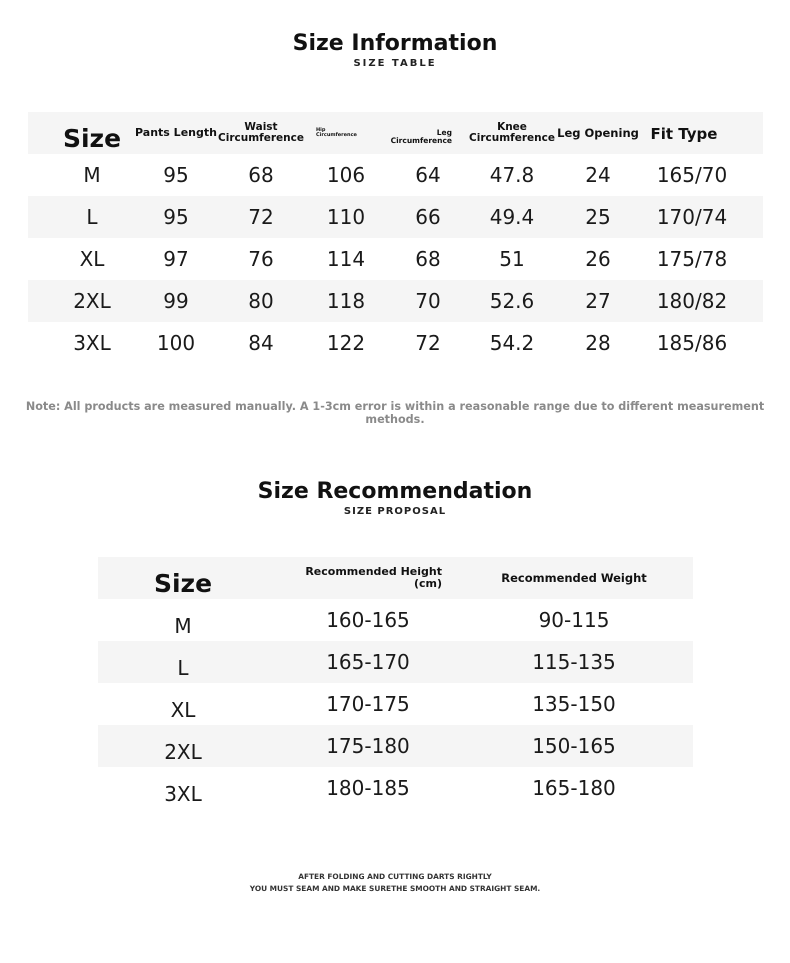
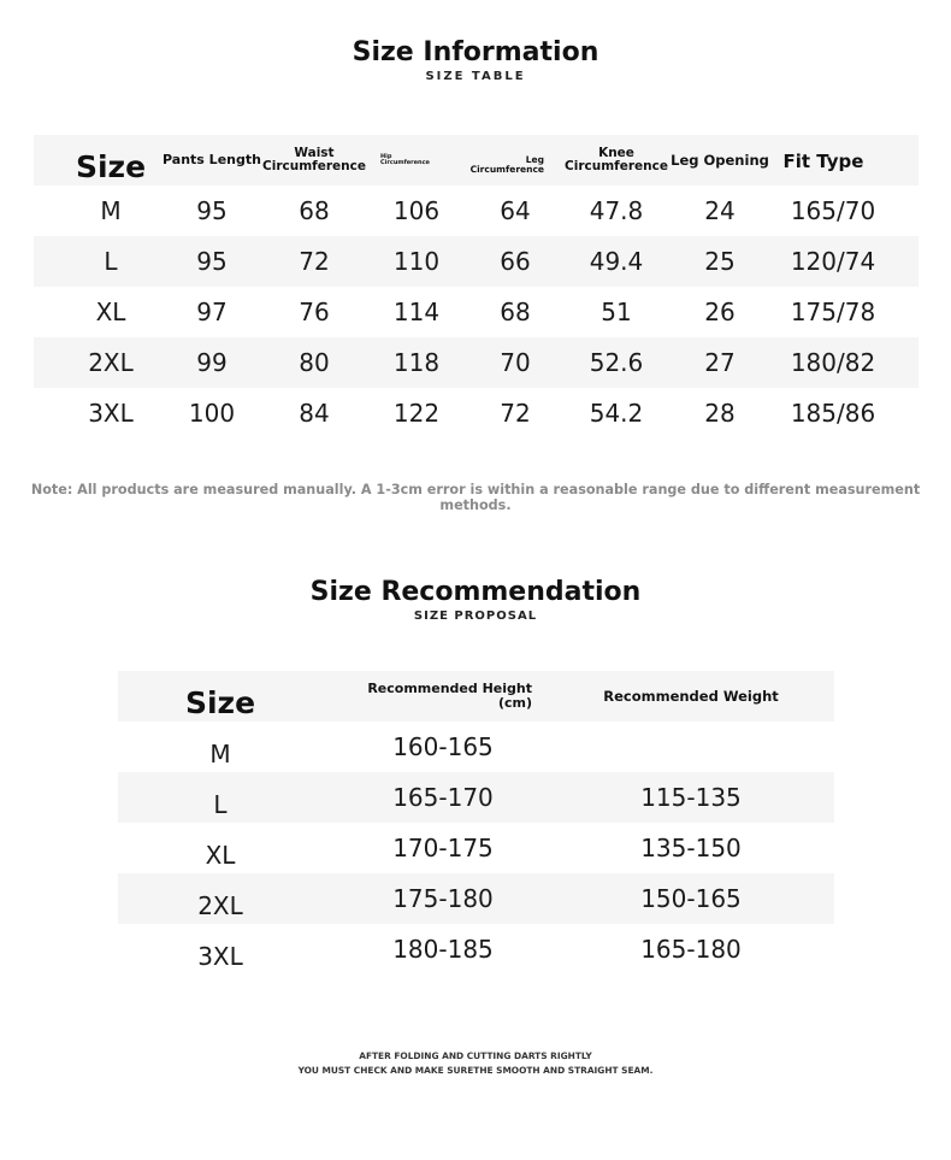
  Size Information
  SIZE TABLE
  Size
  Pants Length
  Waist
  Circumference
  Leg
  Circumference
  Knee
  Circumference
  Leg Opening
  Fit Type
  M
  95
  68
  106
  64
  47.8
  24
  165/70
  L
  95
  72
  110
  66
  49.4
  25
- 170/74
+ 120/74
  XL
  97
  76
  114
  68
  51
  26
  175/78
  2XL
  99
  80
  118
  70
  52.6
  27
  180/82
  3XL
  100
  84
  122
  72
  54.2
  28
  185/86
  Note: All products are measured manually. A 1-3cm error is within a reasonable range due to different measurement methods.
  Size Recommendation
  SIZE PROPOSAL
  Size
  Recommended Height
  (cm)
  Recommended Weight
  M
  160-165
- 90-115
  L
  165-170
  115-135
  XL
  170-175
  135-150
  2XL
  175-180
  150-165
  3XL
  180-185
  165-180
  AFTER FOLDING AND CUTTING DARTS RIGHTLY
- YOU MUST SEAM AND MAKE SURETHE SMOOTH AND STRAIGHT SEAM.
+ YOU MUST CHECK AND MAKE SURETHE SMOOTH AND STRAIGHT SEAM.
